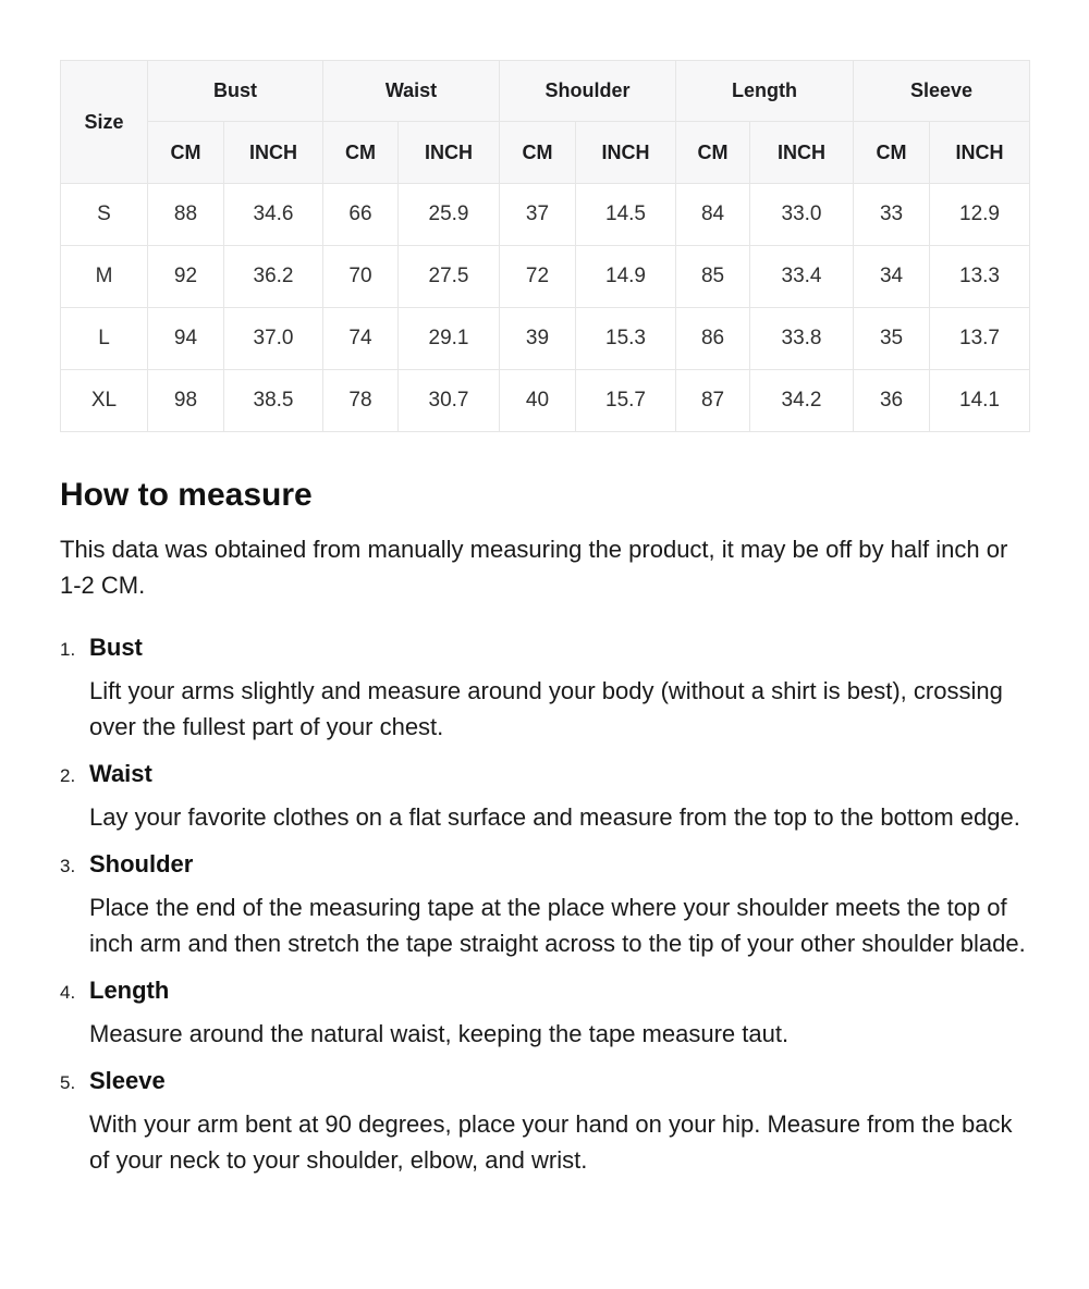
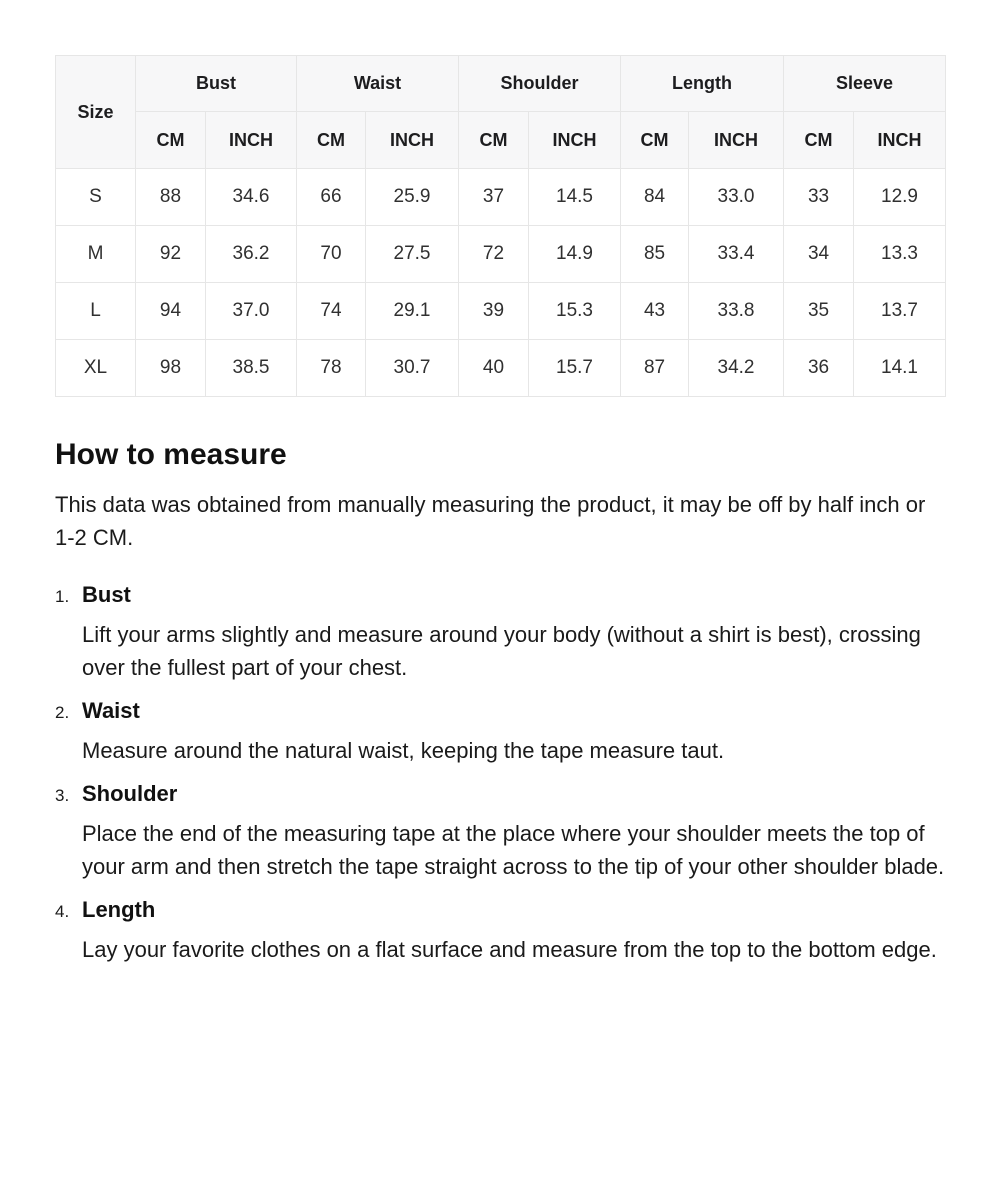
  Size	Bust	Waist	Shoulder	Length	Sleeve
  CM	INCH	CM	INCH	CM	INCH	CM	INCH	CM	INCH
  S	88	34.6	66	25.9	37	14.5	84	33.0	33	12.9
  M	92	36.2	70	27.5	72	14.9	85	33.4	34	13.3
- L	94	37.0	74	29.1	39	15.3	86	33.8	35	13.7
+ L	94	37.0	74	29.1	39	15.3	43	33.8	35	13.7
  XL	98	38.5	78	30.7	40	15.7	87	34.2	36	14.1
  How to measure
  This data was obtained from manually measuring the product, it may be off by half inch or 1-2 CM.
  1.
  Bust
  Lift your arms slightly and measure around your body (without a shirt is best), crossing over the fullest part of your chest.
  2.
  Waist
- Lay your favorite clothes on a flat surface and measure from the top to the bottom edge.
+ Measure around the natural waist, keeping the tape measure taut.
  3.
  Shoulder
- Place the end of the measuring tape at the place where your shoulder meets the top of inch arm and then stretch the tape straight across to the tip of your other shoulder blade.
+ Place the end of the measuring tape at the place where your shoulder meets the top of your arm and then stretch the tape straight across to the tip of your other shoulder blade.
  4.
  Length
- Measure around the natural waist, keeping the tape measure taut.
+ Lay your favorite clothes on a flat surface and measure from the top to the bottom edge.
- 5.
- Sleeve
- With your arm bent at 90 degrees, place your hand on your hip. Measure from the back of your neck to your shoulder, elbow, and wrist.
